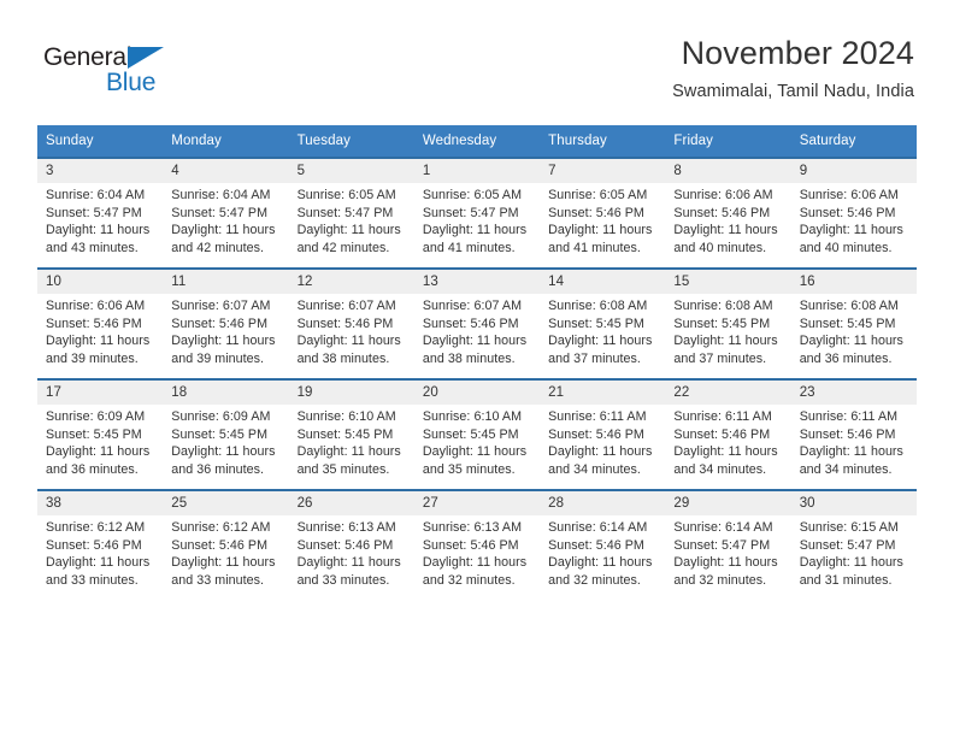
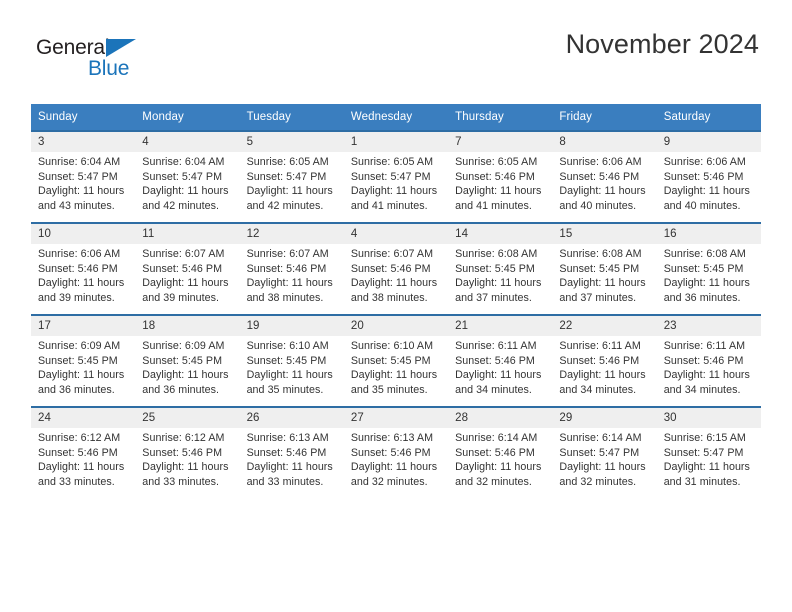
  General
  Blue
  November 2024
- Swamimalai, Tamil Nadu, India
  Sunday	Monday	Tuesday	Wednesday	Thursday	Friday	Saturday
  3Sunrise: 6:04 AMSunset: 5:47 PMDaylight: 11 hours and 43 minutes.	4Sunrise: 6:04 AMSunset: 5:47 PMDaylight: 11 hours and 42 minutes.	5Sunrise: 6:05 AMSunset: 5:47 PMDaylight: 11 hours and 42 minutes.	1Sunrise: 6:05 AMSunset: 5:47 PMDaylight: 11 hours and 41 minutes.	7Sunrise: 6:05 AMSunset: 5:46 PMDaylight: 11 hours and 41 minutes.	8Sunrise: 6:06 AMSunset: 5:46 PMDaylight: 11 hours and 40 minutes.	9Sunrise: 6:06 AMSunset: 5:46 PMDaylight: 11 hours and 40 minutes.
- 10Sunrise: 6:06 AMSunset: 5:46 PMDaylight: 11 hours and 39 minutes.	11Sunrise: 6:07 AMSunset: 5:46 PMDaylight: 11 hours and 39 minutes.	12Sunrise: 6:07 AMSunset: 5:46 PMDaylight: 11 hours and 38 minutes.	13Sunrise: 6:07 AMSunset: 5:46 PMDaylight: 11 hours and 38 minutes.	14Sunrise: 6:08 AMSunset: 5:45 PMDaylight: 11 hours and 37 minutes.	15Sunrise: 6:08 AMSunset: 5:45 PMDaylight: 11 hours and 37 minutes.	16Sunrise: 6:08 AMSunset: 5:45 PMDaylight: 11 hours and 36 minutes.
+ 10Sunrise: 6:06 AMSunset: 5:46 PMDaylight: 11 hours and 39 minutes.	11Sunrise: 6:07 AMSunset: 5:46 PMDaylight: 11 hours and 39 minutes.	12Sunrise: 6:07 AMSunset: 5:46 PMDaylight: 11 hours and 38 minutes.	4Sunrise: 6:07 AMSunset: 5:46 PMDaylight: 11 hours and 38 minutes.	14Sunrise: 6:08 AMSunset: 5:45 PMDaylight: 11 hours and 37 minutes.	15Sunrise: 6:08 AMSunset: 5:45 PMDaylight: 11 hours and 37 minutes.	16Sunrise: 6:08 AMSunset: 5:45 PMDaylight: 11 hours and 36 minutes.
  17Sunrise: 6:09 AMSunset: 5:45 PMDaylight: 11 hours and 36 minutes.	18Sunrise: 6:09 AMSunset: 5:45 PMDaylight: 11 hours and 36 minutes.	19Sunrise: 6:10 AMSunset: 5:45 PMDaylight: 11 hours and 35 minutes.	20Sunrise: 6:10 AMSunset: 5:45 PMDaylight: 11 hours and 35 minutes.	21Sunrise: 6:11 AMSunset: 5:46 PMDaylight: 11 hours and 34 minutes.	22Sunrise: 6:11 AMSunset: 5:46 PMDaylight: 11 hours and 34 minutes.	23Sunrise: 6:11 AMSunset: 5:46 PMDaylight: 11 hours and 34 minutes.
- 38Sunrise: 6:12 AMSunset: 5:46 PMDaylight: 11 hours and 33 minutes.	25Sunrise: 6:12 AMSunset: 5:46 PMDaylight: 11 hours and 33 minutes.	26Sunrise: 6:13 AMSunset: 5:46 PMDaylight: 11 hours and 33 minutes.	27Sunrise: 6:13 AMSunset: 5:46 PMDaylight: 11 hours and 32 minutes.	28Sunrise: 6:14 AMSunset: 5:46 PMDaylight: 11 hours and 32 minutes.	29Sunrise: 6:14 AMSunset: 5:47 PMDaylight: 11 hours and 32 minutes.	30Sunrise: 6:15 AMSunset: 5:47 PMDaylight: 11 hours and 31 minutes.
+ 24Sunrise: 6:12 AMSunset: 5:46 PMDaylight: 11 hours and 33 minutes.	25Sunrise: 6:12 AMSunset: 5:46 PMDaylight: 11 hours and 33 minutes.	26Sunrise: 6:13 AMSunset: 5:46 PMDaylight: 11 hours and 33 minutes.	27Sunrise: 6:13 AMSunset: 5:46 PMDaylight: 11 hours and 32 minutes.	28Sunrise: 6:14 AMSunset: 5:46 PMDaylight: 11 hours and 32 minutes.	29Sunrise: 6:14 AMSunset: 5:47 PMDaylight: 11 hours and 32 minutes.	30Sunrise: 6:15 AMSunset: 5:47 PMDaylight: 11 hours and 31 minutes.
